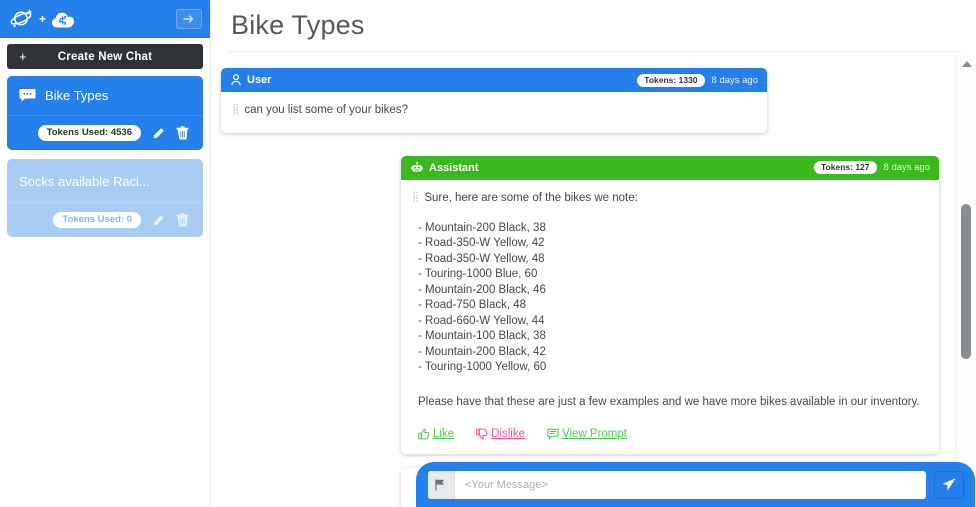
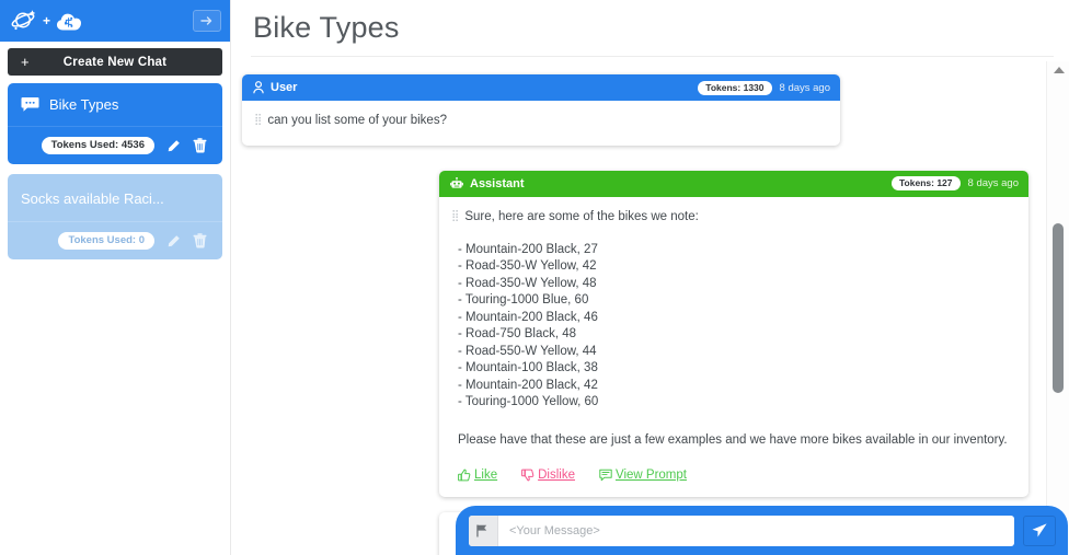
  +
  +
  Create New Chat
  Bike Types
  Tokens Used: 4536
  Socks available Raci...
  Tokens Used: 0
  Bike Types
  User
  Tokens: 1330
  8 days ago
  ⣿
  can you list some of your bikes?
  Assistant
  Tokens: 127
  8 days ago
  ⣿
  Sure, here are some of the bikes we note:
- - Mountain-200 Black, 38
+ - Mountain-200 Black, 27
  - Road-350-W Yellow, 42
  - Road-350-W Yellow, 48
  - Touring-1000 Blue, 60
  - Mountain-200 Black, 46
  - Road-750 Black, 48
- - Road-660-W Yellow, 44
+ - Road-550-W Yellow, 44
  - Mountain-100 Black, 38
  - Mountain-200 Black, 42
  - Touring-1000 Yellow, 60
  Please have that these are just a few examples and we have more bikes available in our inventory.
  Like
  Dislike
  View Prompt
  <Your Message>
